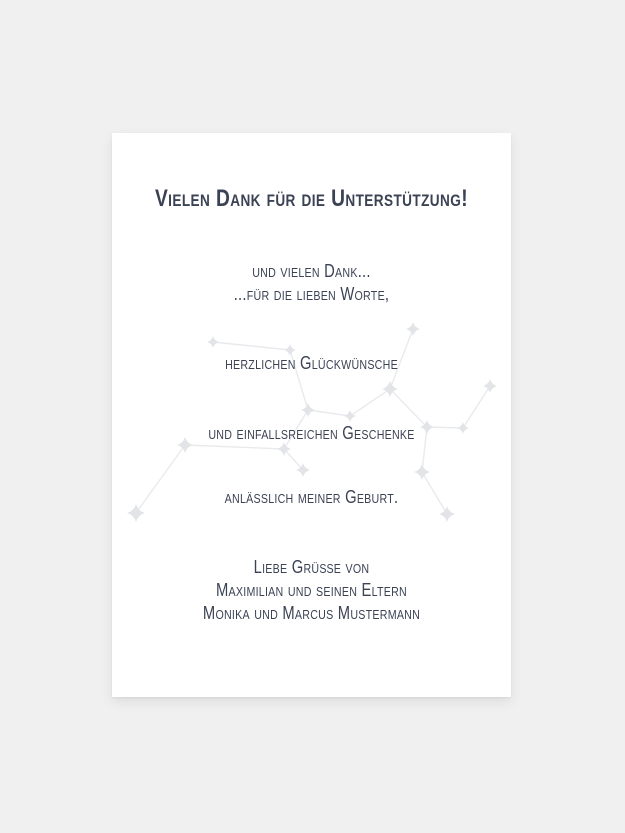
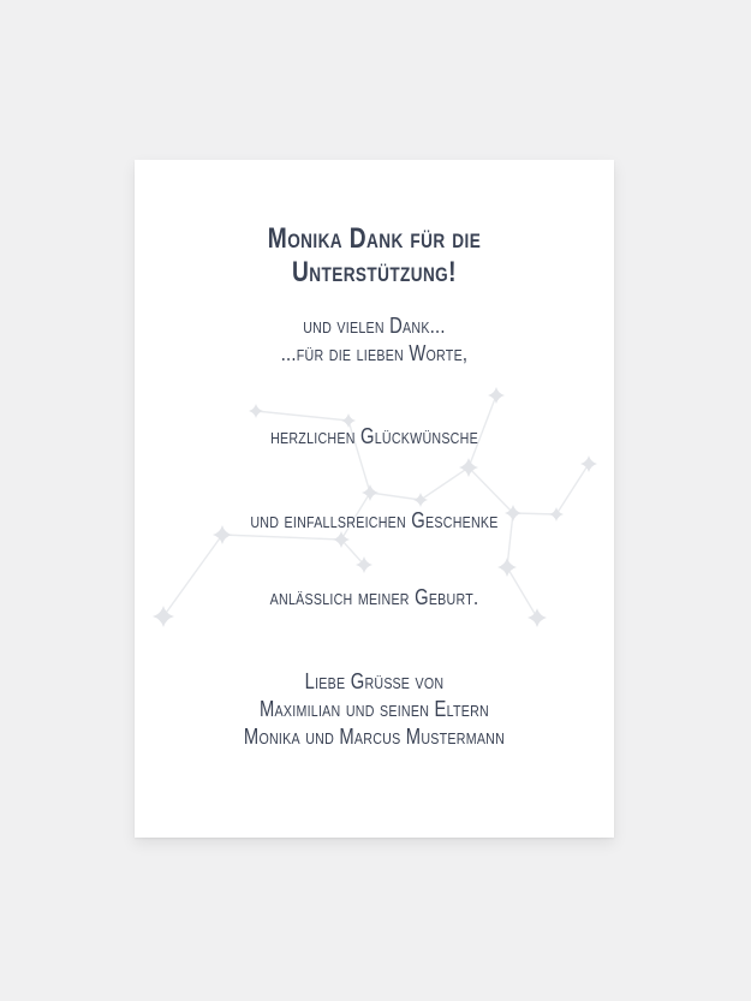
- Vielen Dank für die Unterstützung!
+ Monika Dank für die Unterstützung!
  und vielen Dank...
  ...für die lieben Worte,
  herzlichen Glückwünsche
  und einfallsreichen Geschenke
  anlässlich meiner Geburt.
  Liebe Grüße von
  Maximilian und seinen Eltern
  Monika und Marcus Mustermann
